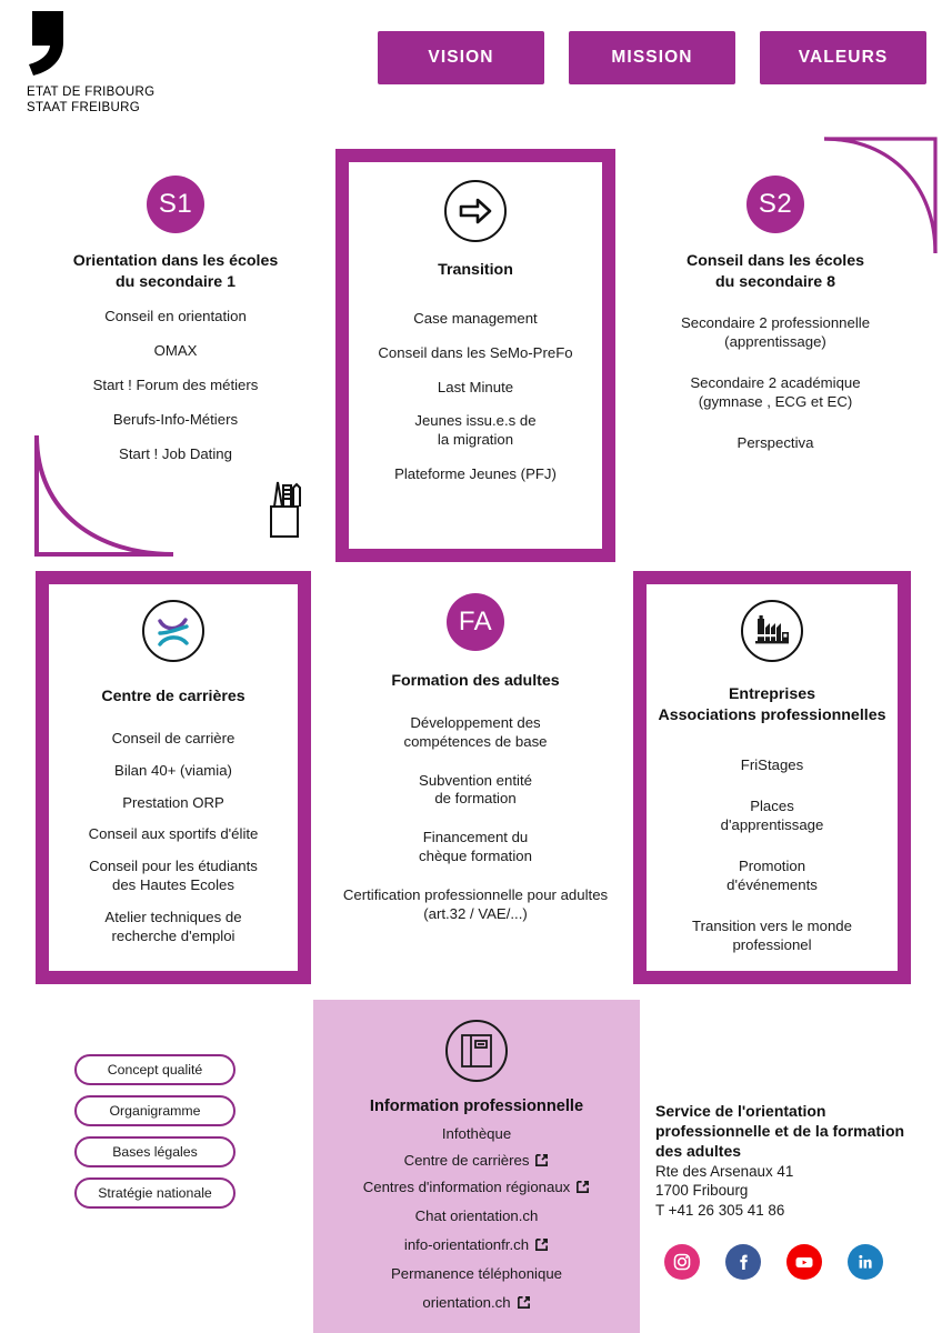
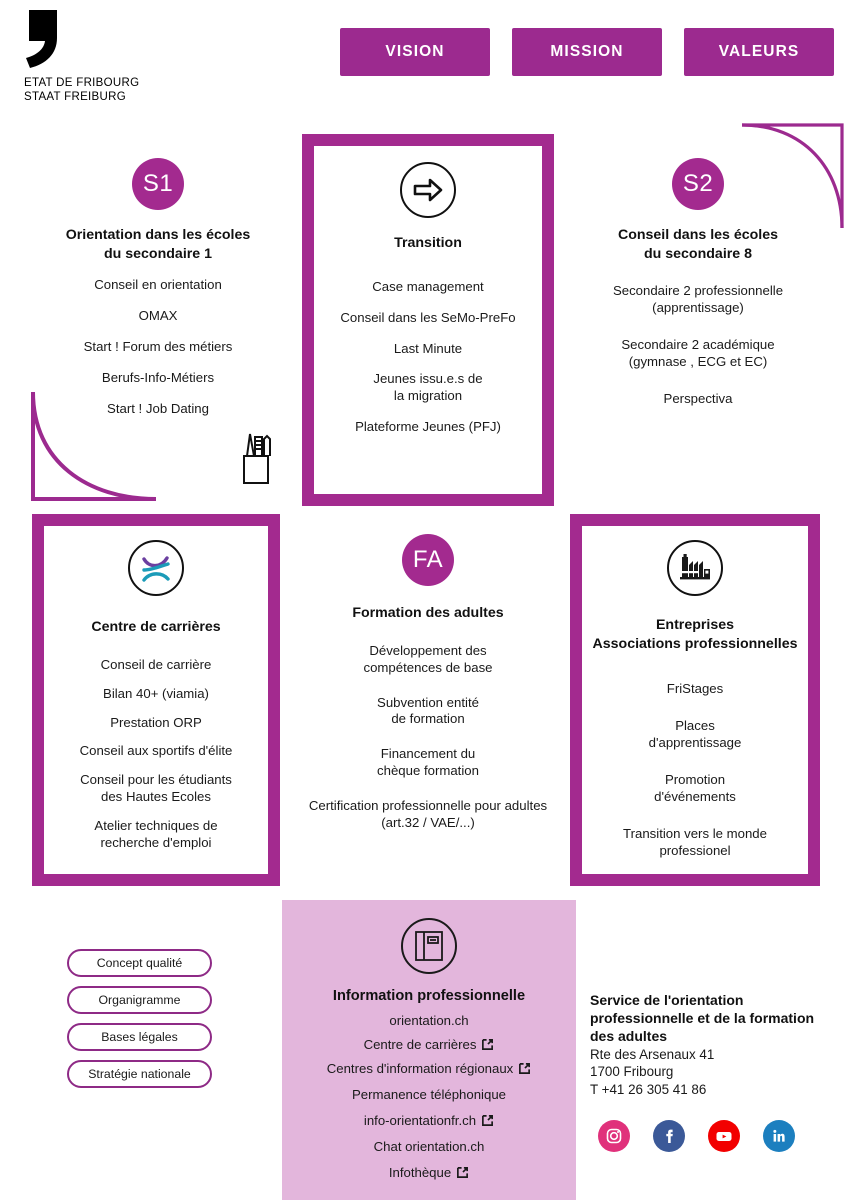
  ETAT DE FRIBOURG
  STAAT FREIBURG
  VISION
  MISSION
  VALEURS
  S1
  Orientation dans les écoles
  du secondaire 1
  Conseil en orientation
  OMAX
  Start ! Forum des métiers
  Berufs-Info-Métiers
  Start ! Job Dating
  Transition
  Case management
  Conseil dans les SeMo-PreFo
  Last Minute
  Jeunes issu.e.s de
  la migration
  Plateforme Jeunes (PFJ)
  S2
  Conseil dans les écoles
  du secondaire 8
  Secondaire 2 professionnelle
  (apprentissage)
  Secondaire 2 académique
  (gymnase , ECG et EC)
  Perspectiva
  Centre de carrières
  Conseil de carrière
  Bilan 40+ (viamia)
  Prestation ORP
  Conseil aux sportifs d'élite
  Conseil pour les étudiants
  des Hautes Ecoles
  Atelier techniques de
  recherche d'emploi
  FA
  Formation des adultes
  Développement des
  compétences de base
  Subvention entité
  de formation
  Financement du
  chèque formation
  Certification professionnelle pour adultes
  (art.32 / VAE/...)
  Entreprises
  Associations professionnelles
  FriStages
  Places
  d'apprentissage
  Promotion
  d'événements
  Transition vers le monde
  professionel
  Concept qualité
  Organigramme
  Bases légales
  Stratégie nationale
  Information professionnelle
- Infothèque
+ orientation.ch
  Centre de carrières
  Centres d'information régionaux
- Chat orientation.ch
+ Permanence téléphonique
  info-orientationfr.ch
- Permanence téléphonique
+ Chat orientation.ch
- orientation.ch
+ Infothèque
  Service de l'orientation
  professionnelle et de la formation
  des adultes
  Rte des Arsenaux 41
  1700 Fribourg
  T +41 26 305 41 86
